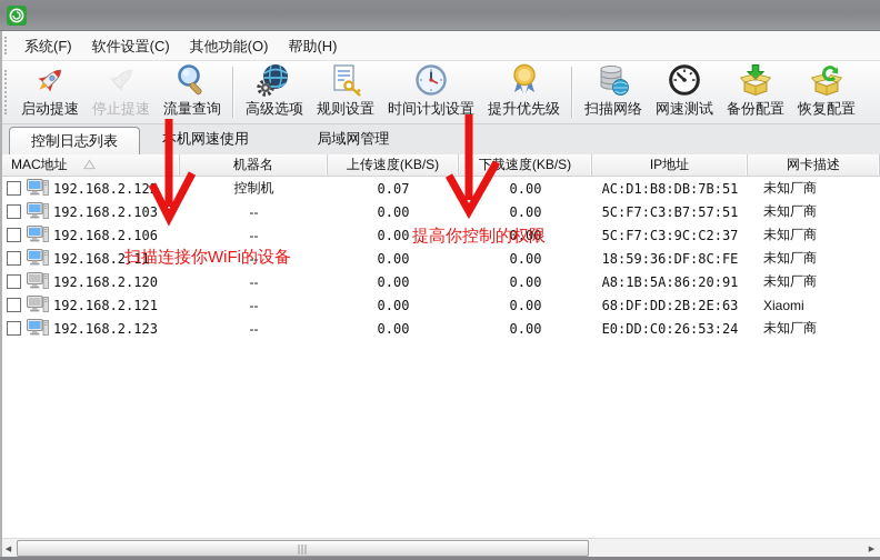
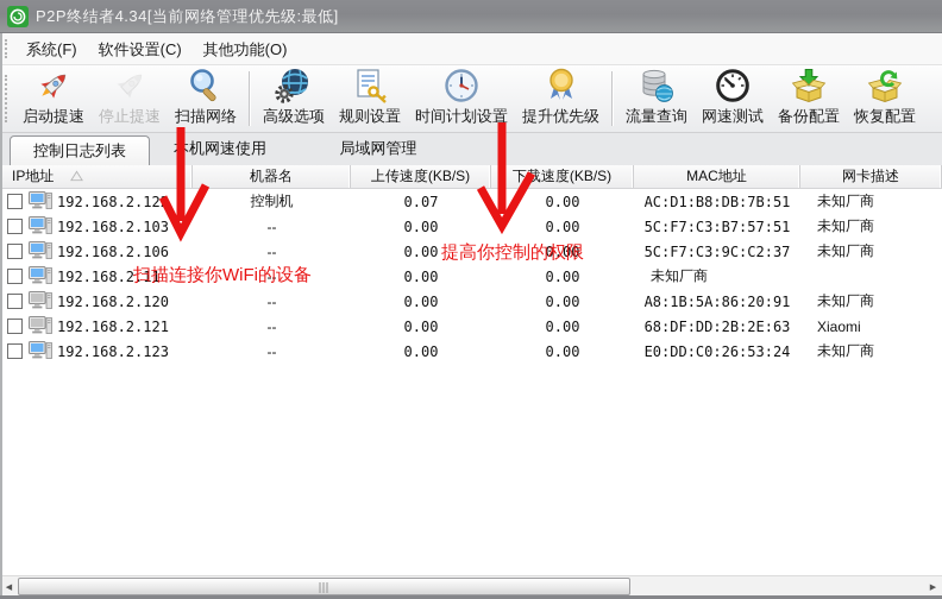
+ P2P终结者4.34[当前网络管理优先级:最低]
  系统(F)
  软件设置(C)
  其他功能(O)
- 帮助(H)
  启动提速
  停止提速
- 流量查询
+ 扫描网络
  高级选项
  规则设置
  时间计划设置
  提升优先级
- 扫描网络
+ 流量查询
  网速测试
  备份配置
  恢复配置
  控制日志列表
  机网速使用
  局域网管理
- MAC地址
+ IP地址
  机器名
  上传速度(KB/S)
  下速度(KB/S)
- IP地址
+ MAC地址
  网卡描述
  192.168.2.12
  控制机
  0.07
  0.00
  AC:D1:B8:DB:7B:51
  未知厂商
  192.168.2.103
  --
  0.00
  0.00
  5C:F7:C3:B7:57:51
  未知厂商
  192.168.2.106
  --
  0.00
  0.00
  5C:F7:C3:9C:C2:37
  未知厂商
  192.168.2.11
  --
  0.00
  0.00
- 18:59:36:DF:8C:FE
  未知厂商
  192.168.2.120
  --
  0.00
  0.00
  A8:1B:5A:86:20:91
  未知厂商
  192.168.2.121
  --
  0.00
  0.00
  68:DF:DD:2B:2E:63
  Xiaomi
  192.168.2.123
  --
  0.00
  0.00
  E0:DD:C0:26:53:24
  未知厂商
  扫描连接你WiFi的设备
  提高你控制的权限
